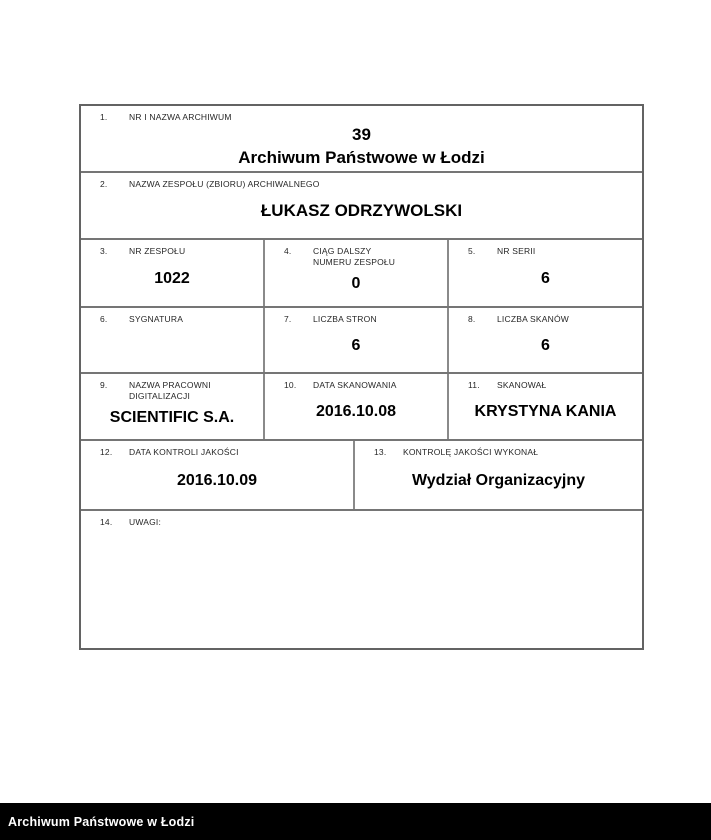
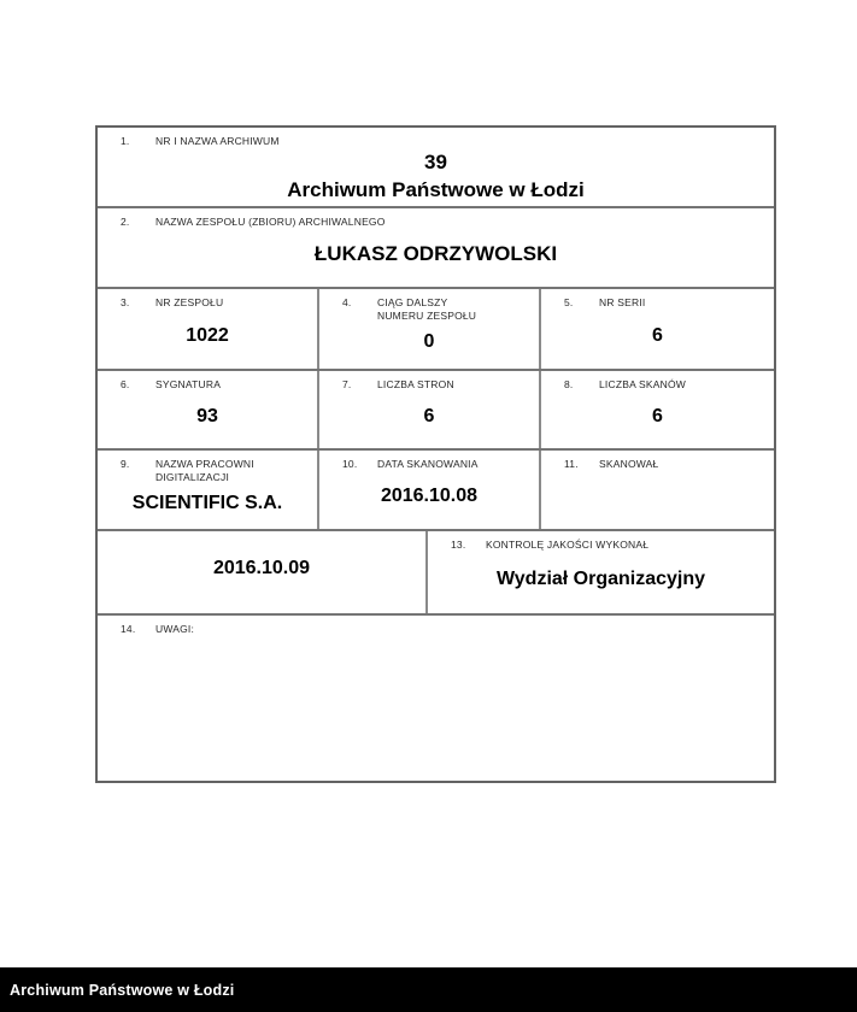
  1.
  NR I NAZWA ARCHIWUM
  39
  Archiwum Państwowe w Łodzi
  2.
  NAZWA ZESPOŁU (ZBIORU) ARCHIWALNEGO
  ŁUKASZ ODRZYWOLSKI
  3.
  NR ZESPOŁU
  1022
  4.
  CIĄG DALSZY NUMERU ZESPOŁU
  0
  5.
  NR SERII
  6
  6.
  SYGNATURA
+ 93
  7.
  LICZBA STRON
  6
  8.
  LICZBA SKANÓW
  6
  9.
  NAZWA PRACOWNI DIGITALIZACJI
  SCIENTIFIC S.A.
  10.
  DATA SKANOWANIA
  2016.10.08
  11.
  SKANOWAŁ
- KRYSTYNA KANIA
- 12.
- DATA KONTROLI JAKOŚCI
  2016.10.09
  13.
  KONTROLĘ JAKOŚCI WYKONAŁ
  Wydział Organizacyjny
  14.
  UWAGI:
  Archiwum Państwowe w Łodzi
